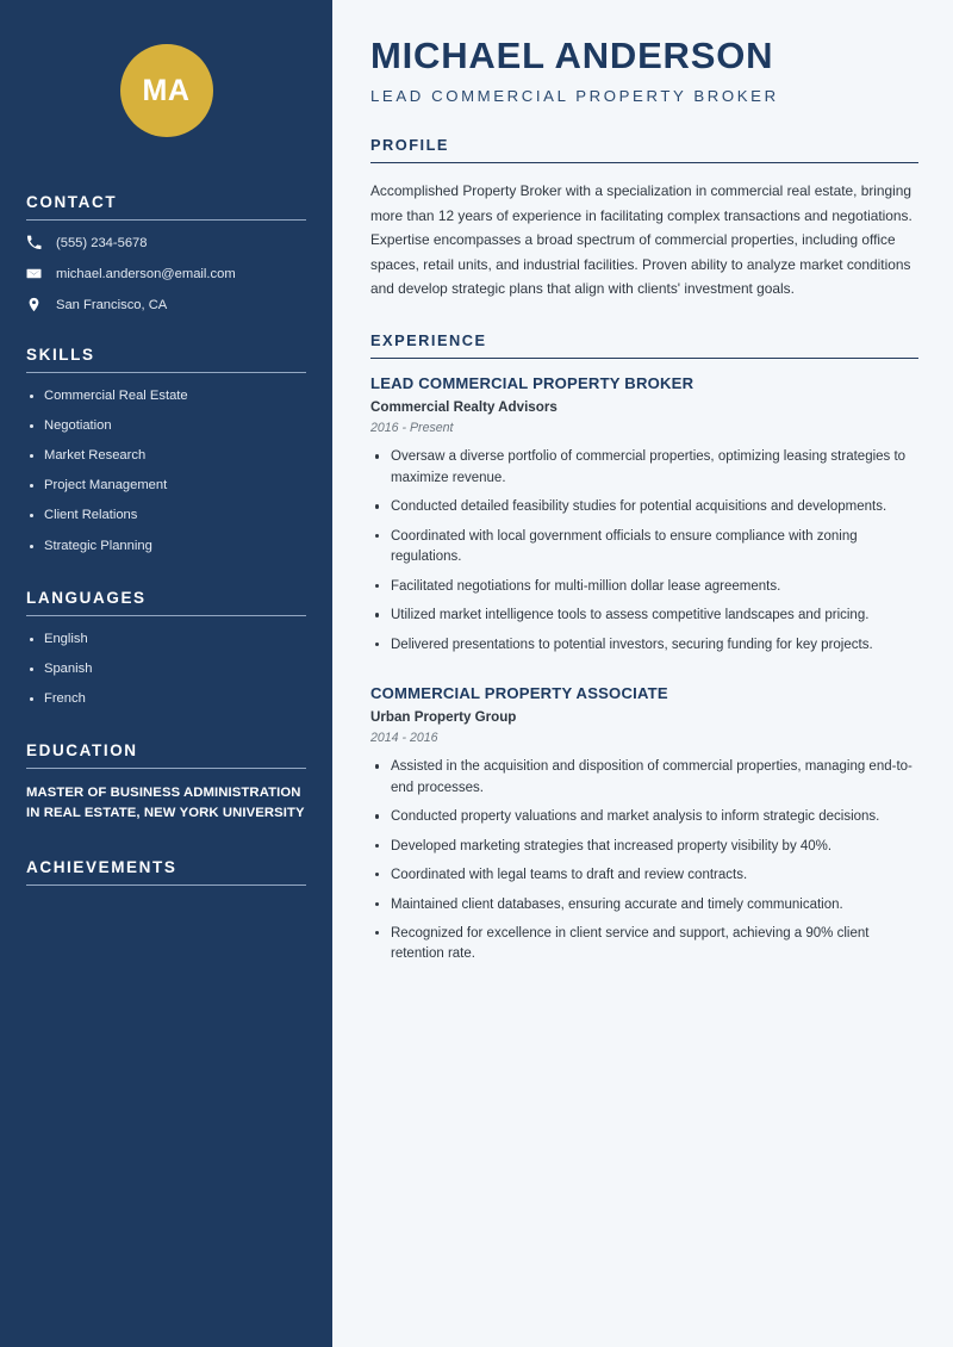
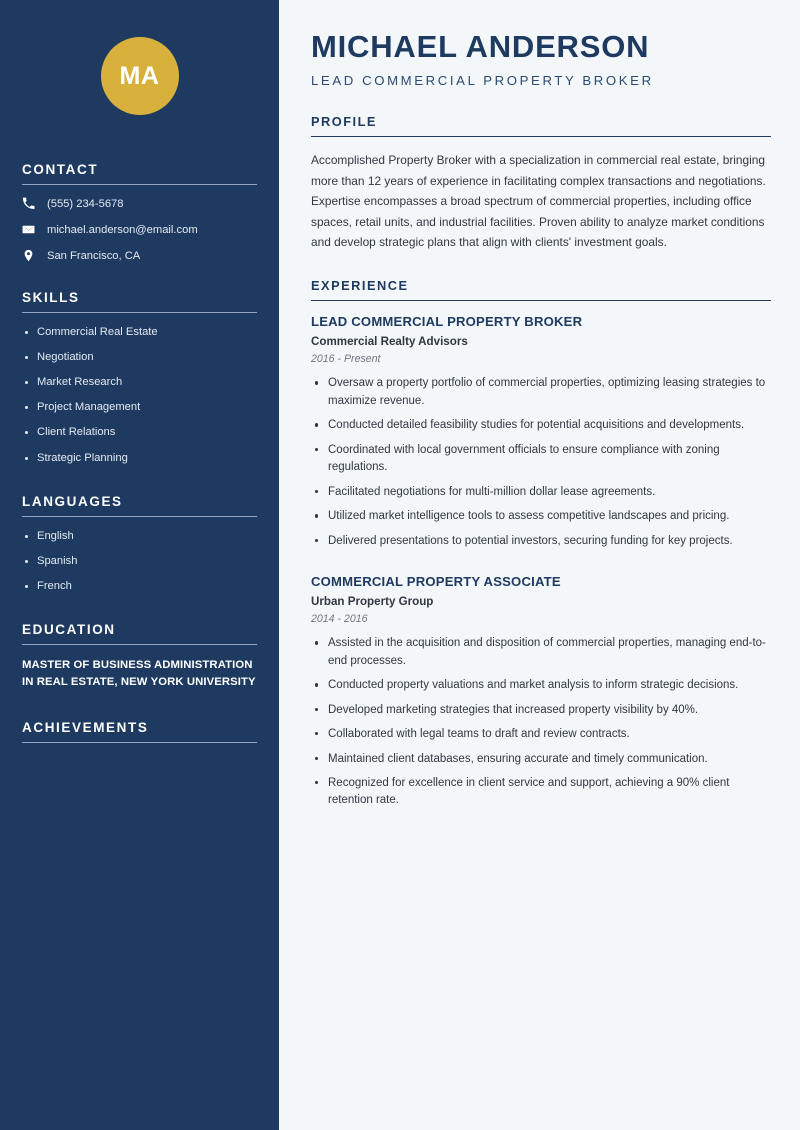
  MA
  CONTACT
  (555) 234-5678
  michael.anderson@email.com
  San Francisco, CA
  SKILLS
  Commercial Real Estate
  Negotiation
  Market Research
  Project Management
  Client Relations
  Strategic Planning
  LANGUAGES
  English
  Spanish
  French
  EDUCATION
  MASTER OF BUSINESS ADMINISTRATION IN REAL ESTATE, NEW YORK UNIVERSITY
  ACHIEVEMENTS
  MICHAEL ANDERSON
  LEAD COMMERCIAL PROPERTY BROKER
  PROFILE
  Accomplished Property Broker with a specialization in commercial real estate, bringing more than 12 years of experience in facilitating complex transactions and negotiations. Expertise encompasses a broad spectrum of commercial properties, including office spaces, retail units, and industrial facilities. Proven ability to analyze market conditions and develop strategic plans that align with clients' investment goals.
  EXPERIENCE
  LEAD COMMERCIAL PROPERTY BROKER
  Commercial Realty Advisors
  2016 - Present
- Oversaw a diverse portfolio of commercial properties, optimizing leasing strategies to maximize revenue.
+ Oversaw a property portfolio of commercial properties, optimizing leasing strategies to maximize revenue.
  Conducted detailed feasibility studies for potential acquisitions and developments.
  Coordinated with local government officials to ensure compliance with zoning regulations.
  Facilitated negotiations for multi-million dollar lease agreements.
  Utilized market intelligence tools to assess competitive landscapes and pricing.
  Delivered presentations to potential investors, securing funding for key projects.
  COMMERCIAL PROPERTY ASSOCIATE
  Urban Property Group
  2014 - 2016
  Assisted in the acquisition and disposition of commercial properties, managing end-to-end processes.
  Conducted property valuations and market analysis to inform strategic decisions.
  Developed marketing strategies that increased property visibility by 40%.
- Coordinated with legal teams to draft and review contracts.
+ Collaborated with legal teams to draft and review contracts.
  Maintained client databases, ensuring accurate and timely communication.
  Recognized for excellence in client service and support, achieving a 90% client retention rate.
